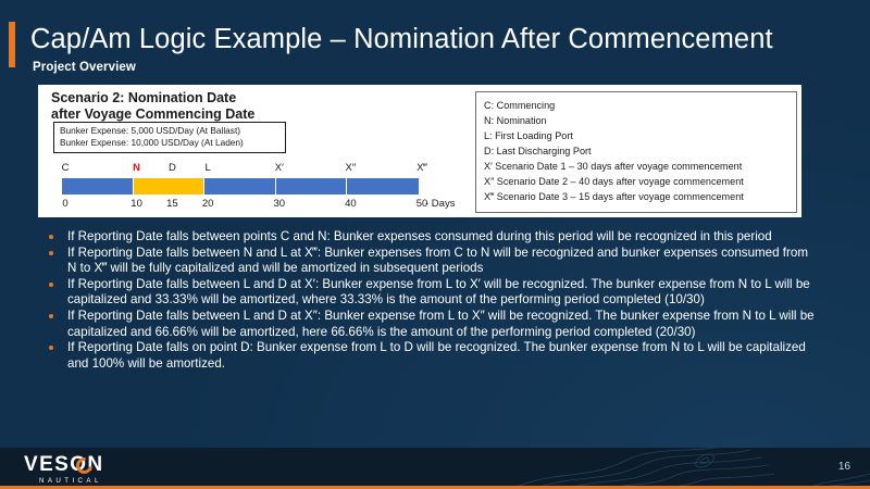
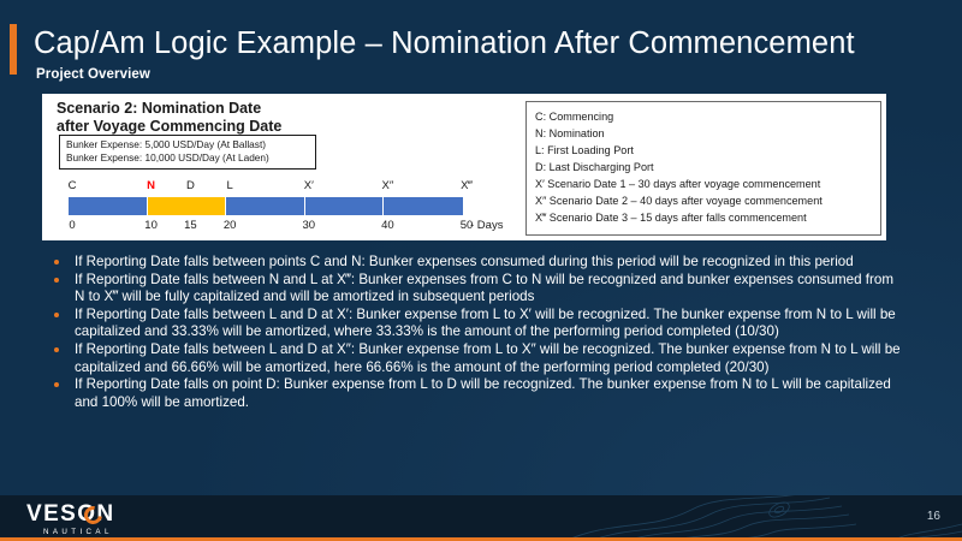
  Cap/Am Logic Example – Nomination After Commencement
  Project Overview
  Scenario 2: Nomination Date
  after Voyage Commencing Date
  Bunker Expense: 5,000 USD/Day (At Ballast)
  Bunker Expense: 10,000 USD/Day (At Laden)
  C
  N
  D
  L
  X′
  X″
  X‴
  0
  10
  15
  20
  30
  40
  50
  - Days
  C: Commencing
  N: Nomination
  L: First Loading Port
  D: Last Discharging Port
  X′ Scenario Date 1 – 30 days after voyage commencement
  X″ Scenario Date 2 – 40 days after voyage commencement
- X‴ Scenario Date 3 – 15 days after voyage commencement
+ X‴ Scenario Date 3 – 15 days after falls commencement
  If Reporting Date falls between points C and N: Bunker expenses consumed during this period will be recognized in this period
  If Reporting Date falls between N and L at X‴: Bunker expenses from C to N will be recognized and bunker expenses consumed from N to X‴ will be fully capitalized and will be amortized in subsequent periods
  If Reporting Date falls between L and D at X′: Bunker expense from L to X′ will be recognized. The bunker expense from N to L will be capitalized and 33.33% will be amortized, where 33.33% is the amount of the performing period completed (10/30)
  If Reporting Date falls between L and D at X″: Bunker expense from L to X″ will be recognized. The bunker expense from N to L will be capitalized and 66.66% will be amortized, here 66.66% is the amount of the performing period completed (20/30)
  If Reporting Date falls on point D: Bunker expense from L to D will be recognized. The bunker expense from N to L will be capitalized and 100% will be amortized.
  VESON
  16
